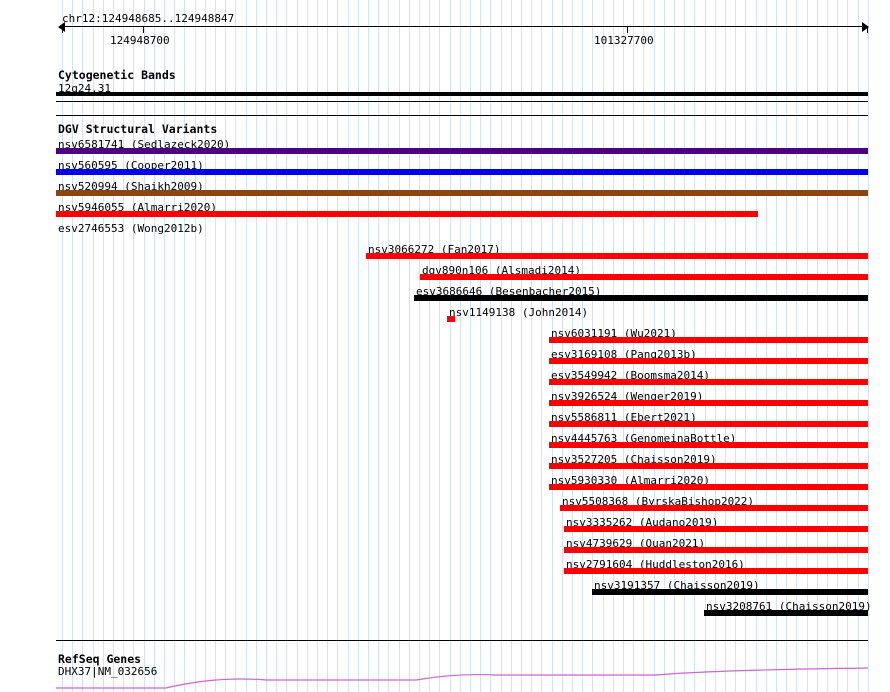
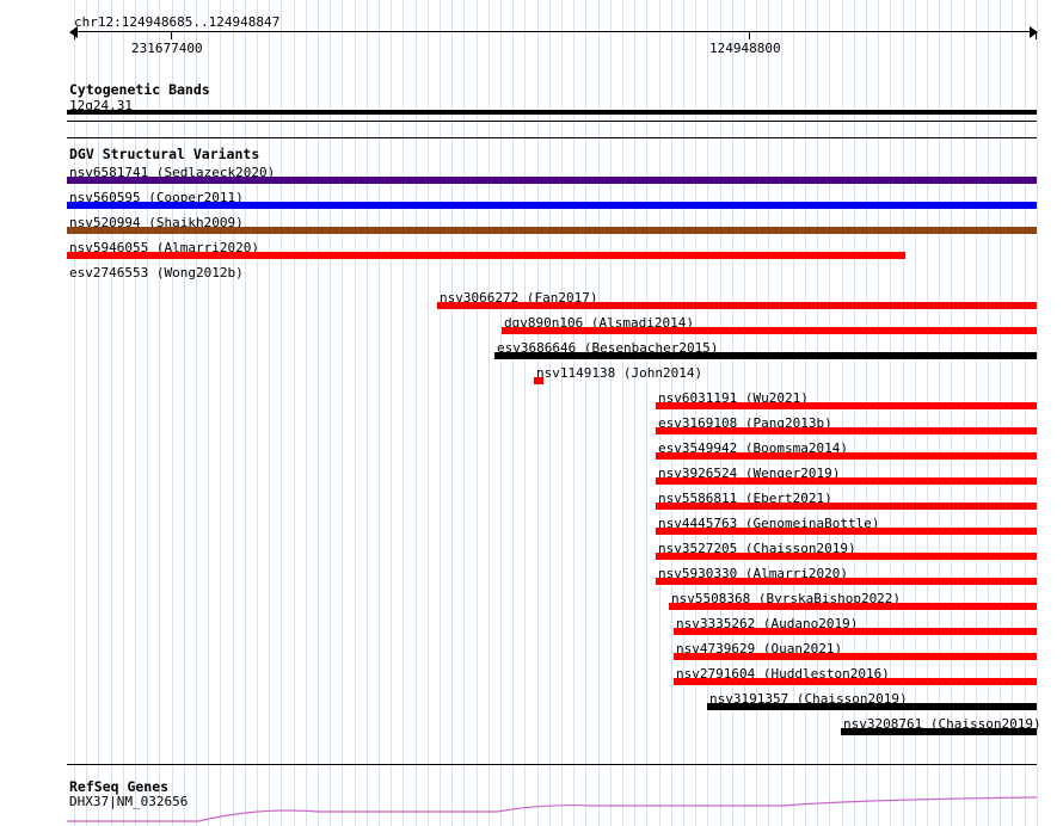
  chr12:124948685..124948847
- 124948700
+ 231677400
- 101327700
+ 124948800
  Cytogenetic Bands
  12q24.31
  DGV Structural Variants
  nsv6581741 (Sedlazeck2020)
  nsv560595 (Cooper2011)
  nsv520994 (Shaikh2009)
  nsv5946055 (Almarri2020)
  esv2746553 (Wong2012b)
  nsv3066272 (Fan2017)
  dgv890n106 (Alsmadi2014)
  esv3686646 (Besenbacher2015)
  nsv1149138 (John2014)
  nsv6031191 (Wu2021)
  esv3169108 (Pang2013b)
  esv3549942 (Boomsma2014)
  nsv3926524 (Wenger2019)
  nsv5586811 (Ebert2021)
  nsv4445763 (GenomeinaBottle)
  nsv3527205 (Chaisson2019)
  nsv5930330 (Almarri2020)
  nsv5508368 (ByrskaBishop2022)
  nsv3335262 (Audano2019)
  nsv4739629 (Quan2021)
  nsv2791604 (Huddleston2016)
  nsv3191357 (Chaisson2019)
  nsv3208761 (Chaisson2019)
  RefSeq Genes
  DHX37|NM_032656
